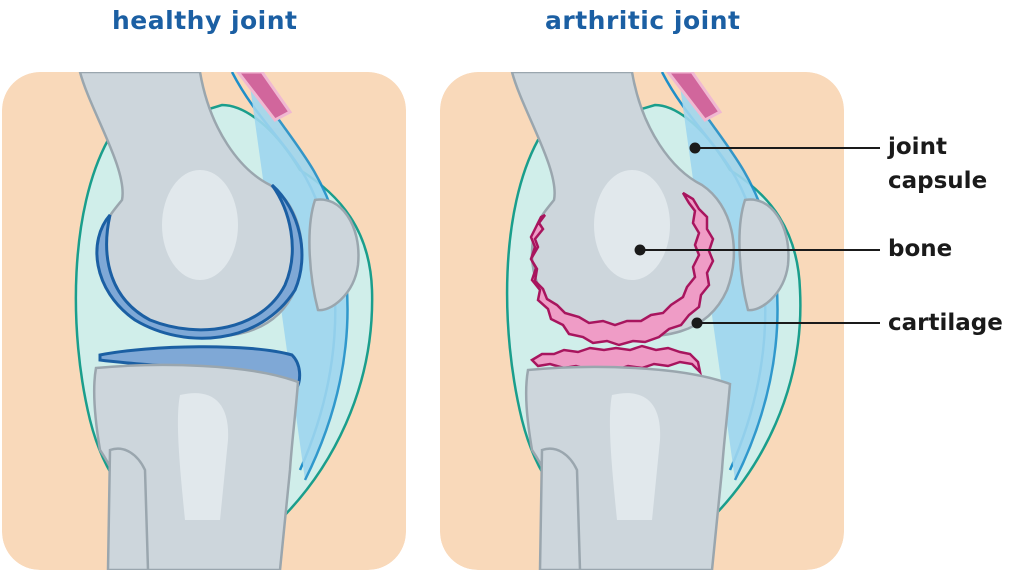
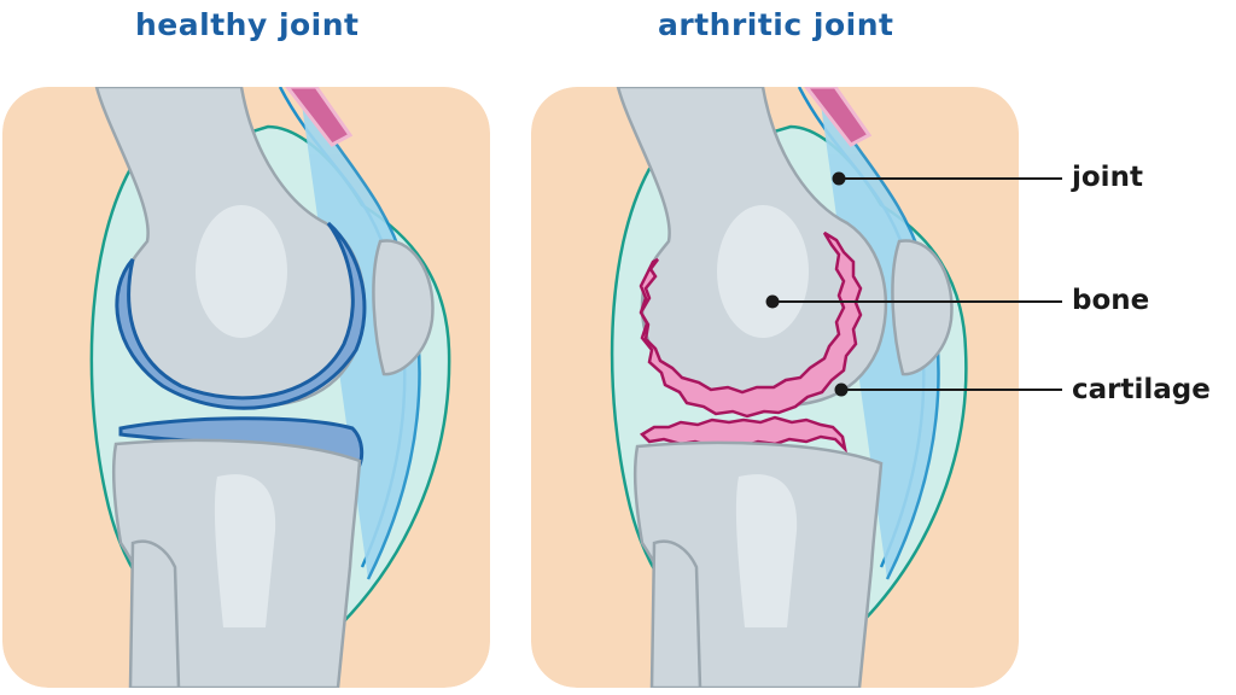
  healthy joint
  arthritic joint
  joint
- capsule
  bone
  cartilage
